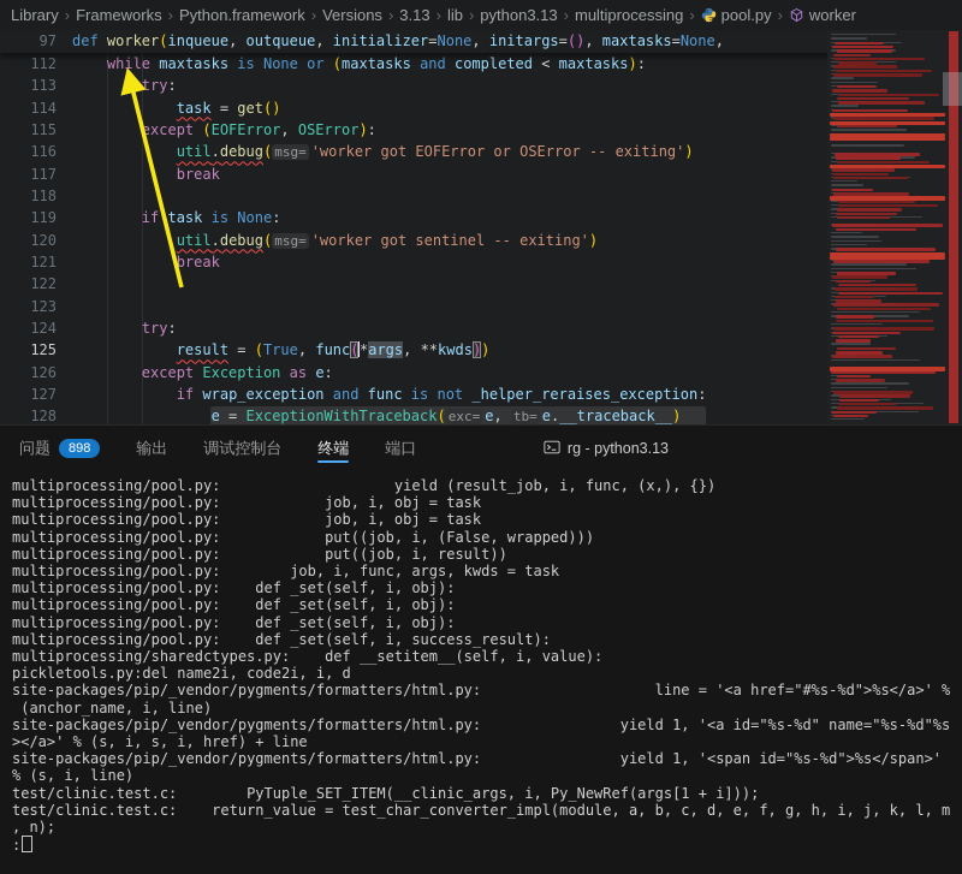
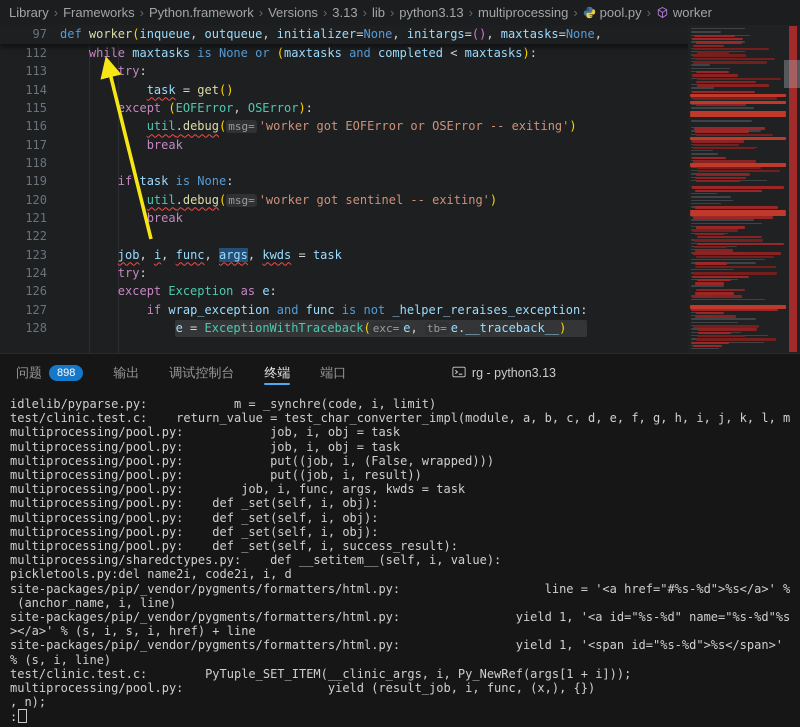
  Library
  ›
  Frameworks
  ›
  Python.framework
  ›
  Versions
  ›
  3.13
  ›
  lib
  ›
  python3.13
  ›
  multiprocessing
  ›
  pool.py
  ›
  worker
  97
  def worker(inqueue, outqueue, initializer=None, initargs=(), maxtasks=None,
  112
  while maxtasks is None or (maxtasks and completed < maxtasks):
  113
  try:
  114
  task = get()
  115
  except (EOFError, OSError):
  116
  util.debug( msg= 'worker got EOFError or OSError -- exiting')
  117
  break
  118
  119
  if task is None:
  120
  util.debug( msg= 'worker got sentinel -- exiting')
  121
  break
  122
  123
+ job, i, func, args, kwds = task
  124
  try:
- 125
- result = (True, func(*args, **kwds))
  126
  except Exception as e:
  127
  if wrap_exception and func is not _helper_reraises_exception:
  128
  e = ExceptionWithTraceback( exc= e, tb= e.__traceback__)
  问题
  898
  输出
  调试控制台
  终端
  端口
  rg - python3.13
+ idlelib/pyparse.py: m = _synchre(code, i, limit)
- multiprocessing/pool.py: yield (result_job, i, func, (x,), {})
+ test/clinic.test.c: return_value = test_char_converter_impl(module, a, b, c, d, e, f, g, h, i, j, k, l, m
  multiprocessing/pool.py: job, i, obj = task
  multiprocessing/pool.py: job, i, obj = task
  multiprocessing/pool.py: put((job, i, (False, wrapped)))
  multiprocessing/pool.py: put((job, i, result))
  multiprocessing/pool.py: job, i, func, args, kwds = task
  multiprocessing/pool.py: def _set(self, i, obj):
  multiprocessing/pool.py: def _set(self, i, obj):
  multiprocessing/pool.py: def _set(self, i, obj):
  multiprocessing/pool.py: def _set(self, i, success_result):
  multiprocessing/sharedctypes.py: def __setitem__(self, i, value):
  pickletools.py:del name2i, code2i, i, d
  site-packages/pip/_vendor/pygments/formatters/html.py: line = '<a href="#%s-%d">%s</a>' %
  (anchor_name, i, line)
  site-packages/pip/_vendor/pygments/formatters/html.py: yield 1, '<a id="%s-%d" name="%s-%d"%s
  ></a>' % (s, i, s, i, href) + line
  site-packages/pip/_vendor/pygments/formatters/html.py: yield 1, '<span id="%s-%d">%s</span>'
  % (s, i, line)
  test/clinic.test.c: PyTuple_SET_ITEM(__clinic_args, i, Py_NewRef(args[1 + i]));
- test/clinic.test.c: return_value = test_char_converter_impl(module, a, b, c, d, e, f, g, h, i, j, k, l, m
+ multiprocessing/pool.py: yield (result_job, i, func, (x,), {})
  , n);
  :
